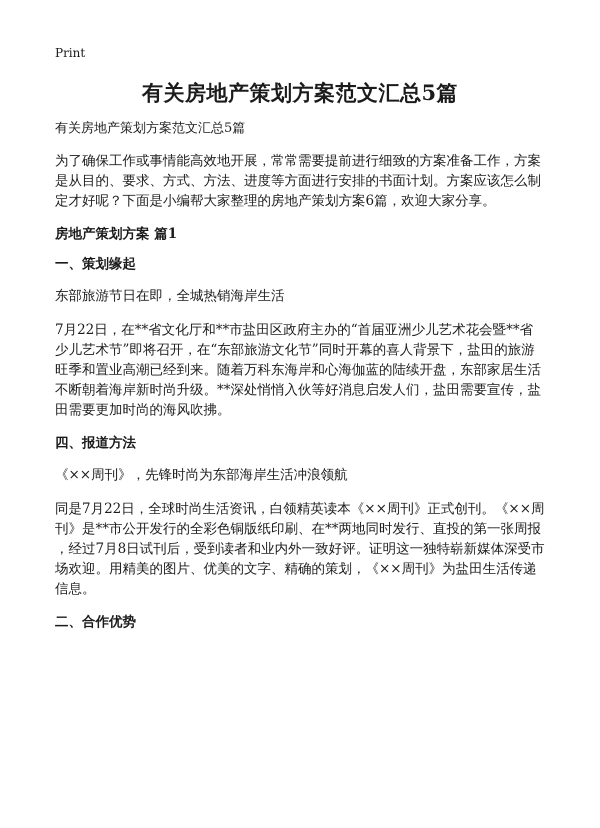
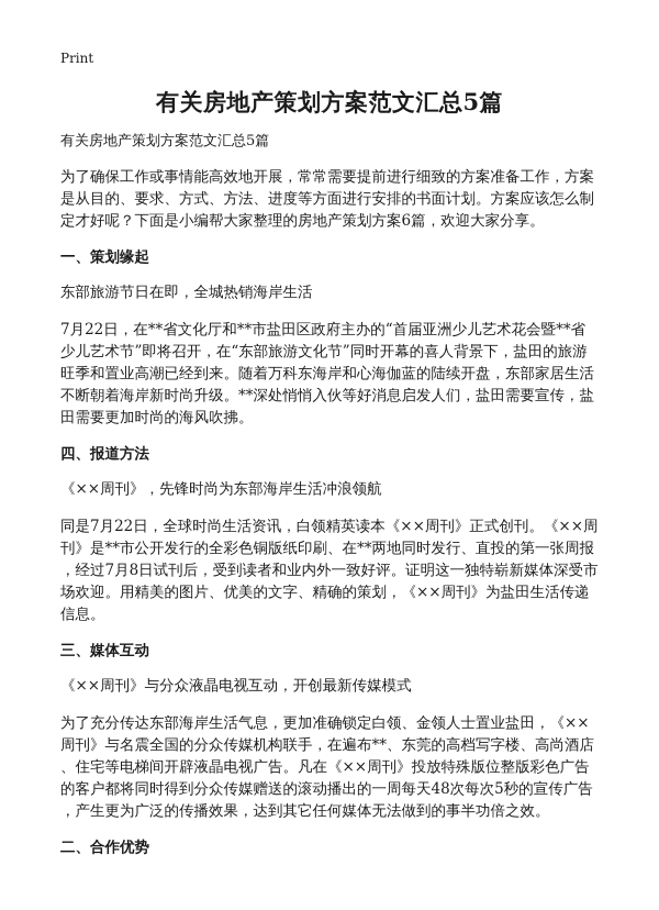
  Print
  有关房地产策划方案范文汇总5篇
  有关房地产策划方案范文汇总5篇
  为了确保工作或事情能高效地开展，常常需要提前进行细致的方案准备工作，方案是从目的、要求、方式、方法、进度等方面进行安排的书面计划。方案应该怎么制定才好呢？下面是小编帮大家整理的房地产策划方案6篇，欢迎大家分享。
- 房地产策划方案 篇1
  一、策划缘起
  东部旅游节日在即，全城热销海岸生活
  7月22日，在**省文化厅和**市盐田区政府主办的“首届亚洲少儿艺术花会暨**省少儿艺术节”即将召开，在“东部旅游文化节”同时开幕的喜人背景下，盐田的旅游旺季和置业高潮已经到来。随着万科东海岸和心海伽蓝的陆续开盘，东部家居生活不断朝着海岸新时尚升级。**深处悄悄入伙等好消息启发人们，盐田需要宣传，盐田需要更加时尚的海风吹拂。
  四、报道方法
  《××周刊》，先锋时尚为东部海岸生活冲浪领航
  同是7月22日，全球时尚生活资讯，白领精英读本《××周刊》正式创刊。《××周刊》是**市公开发行的全彩色铜版纸印刷、在**两地同时发行、直投的第一张周报，经过7月8日试刊后，受到读者和业内外一致好评。证明这一独特崭新媒体深受市场欢迎。用精美的图片、优美的文字、精确的策划，《××周刊》为盐田生活传递信息。
+ 三、媒体互动
+ 《××周刊》与分众液晶电视互动，开创最新传媒模式
+ 为了充分传达东部海岸生活气息，更加准确锁定白领、金领人士置业盐田，《××周刊》与名震全国的分众传媒机构联手，在遍布**、东莞的高档写字楼、高尚酒店、住宅等电梯间开辟液晶电视广告。凡在《××周刊》投放特殊版位整版彩色广告的客户都将同时得到分众传媒赠送的滚动播出的一周每天48次每次5秒的宣传广告，产生更为广泛的传播效果，达到其它任何媒体无法做到的事半功倍之效。
  二、合作优势
